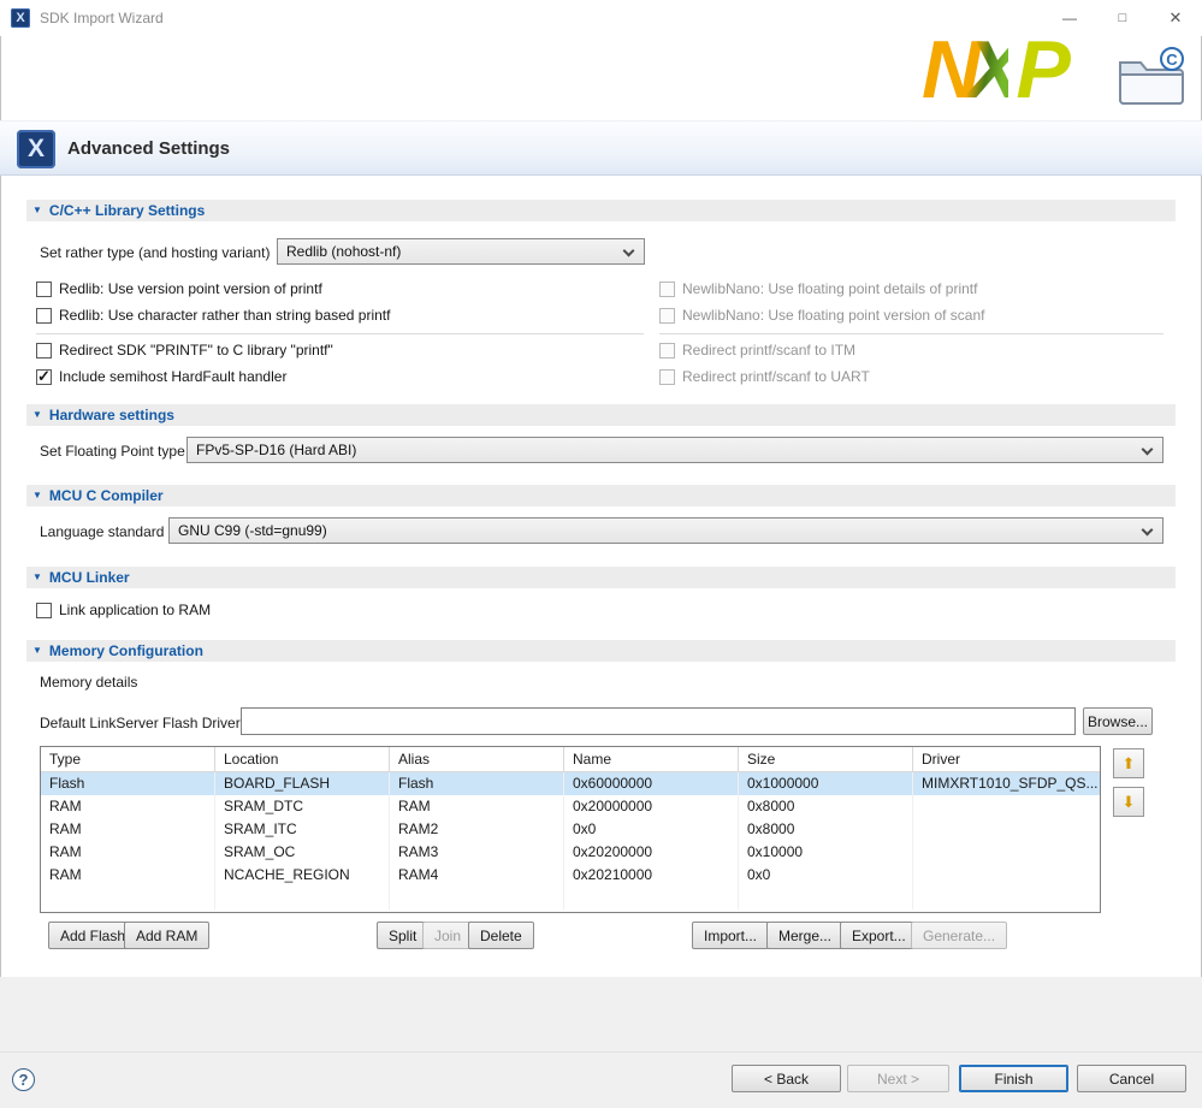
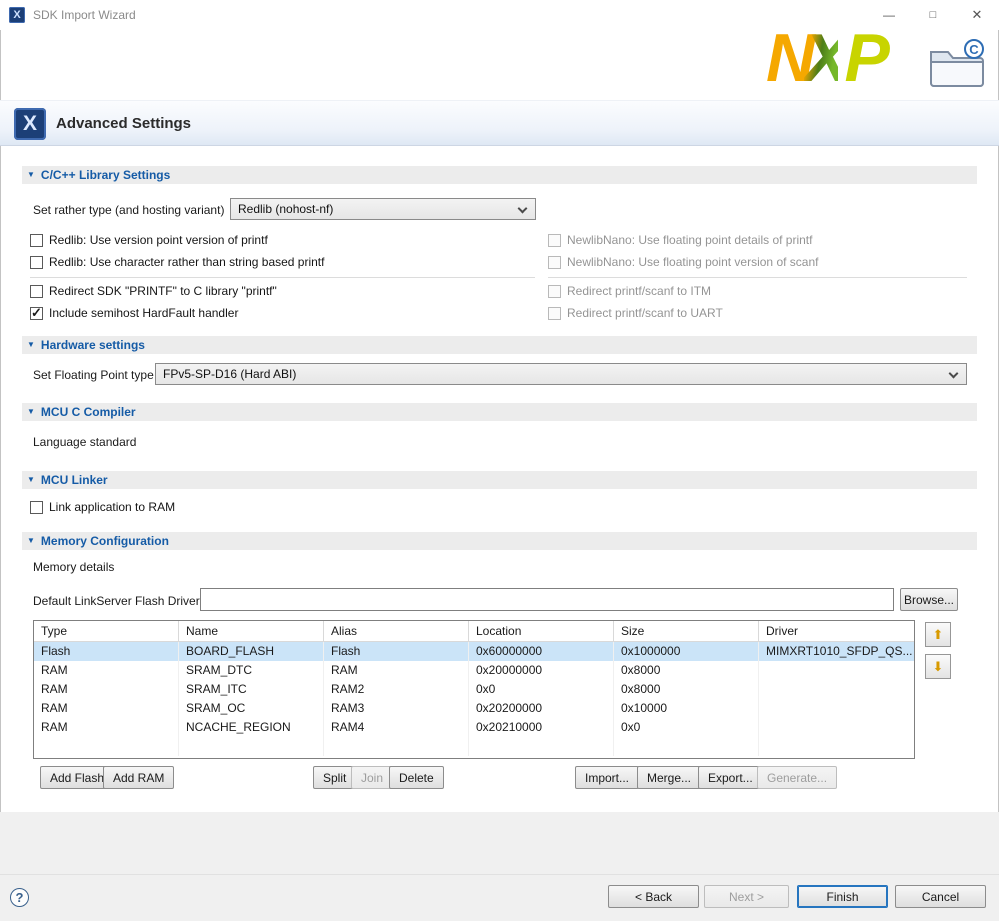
  X
  SDK Import Wizard
  —
  □
  ✕
  NXP
  C
  X
  Advanced Settings
  ▼
  C/C++ Library Settings
  Set rather type (and hosting variant)
  Redlib (nohost-nf)
  Redlib: Use version point version of printf
  Redlib: Use character rather than string based printf
  NewlibNano: Use floating point details of printf
  NewlibNano: Use floating point version of scanf
  Redirect SDK "PRINTF" to C library "printf"
  ✓
  Include semihost HardFault handler
  Redirect printf/scanf to ITM
  Redirect printf/scanf to UART
  ▼
  Hardware settings
  Set Floating Point type
  FPv5-SP-D16 (Hard ABI)
  ▼
  MCU C Compiler
  Language standard
- GNU C99 (-std=gnu99)
  ▼
  MCU Linker
  Link application to RAM
  ▼
  Memory Configuration
  Memory details
  Default LinkServer Flash Driver
  Browse...
  Type
- Location
+ Name
  Alias
- Name
+ Location
  Size
  Driver
  Flash
  BOARD_FLASH
  Flash
  0x60000000
  0x1000000
  MIMXRT1010_SFDP_QS...
  RAM
  SRAM_DTC
  RAM
  0x20000000
  0x8000
  RAM
  SRAM_ITC
  RAM2
  0x0
  0x8000
  RAM
  SRAM_OC
  RAM3
  0x20200000
  0x10000
  RAM
  NCACHE_REGION
  RAM4
  0x20210000
  0x0
  ⬆
  ⬇
  Add Flash
  Add RAM
  Split
  Join
  Delete
  Import...
  Merge...
  Export...
  Generate...
  ?
  < Back
  Next >
  Finish
  Cancel
